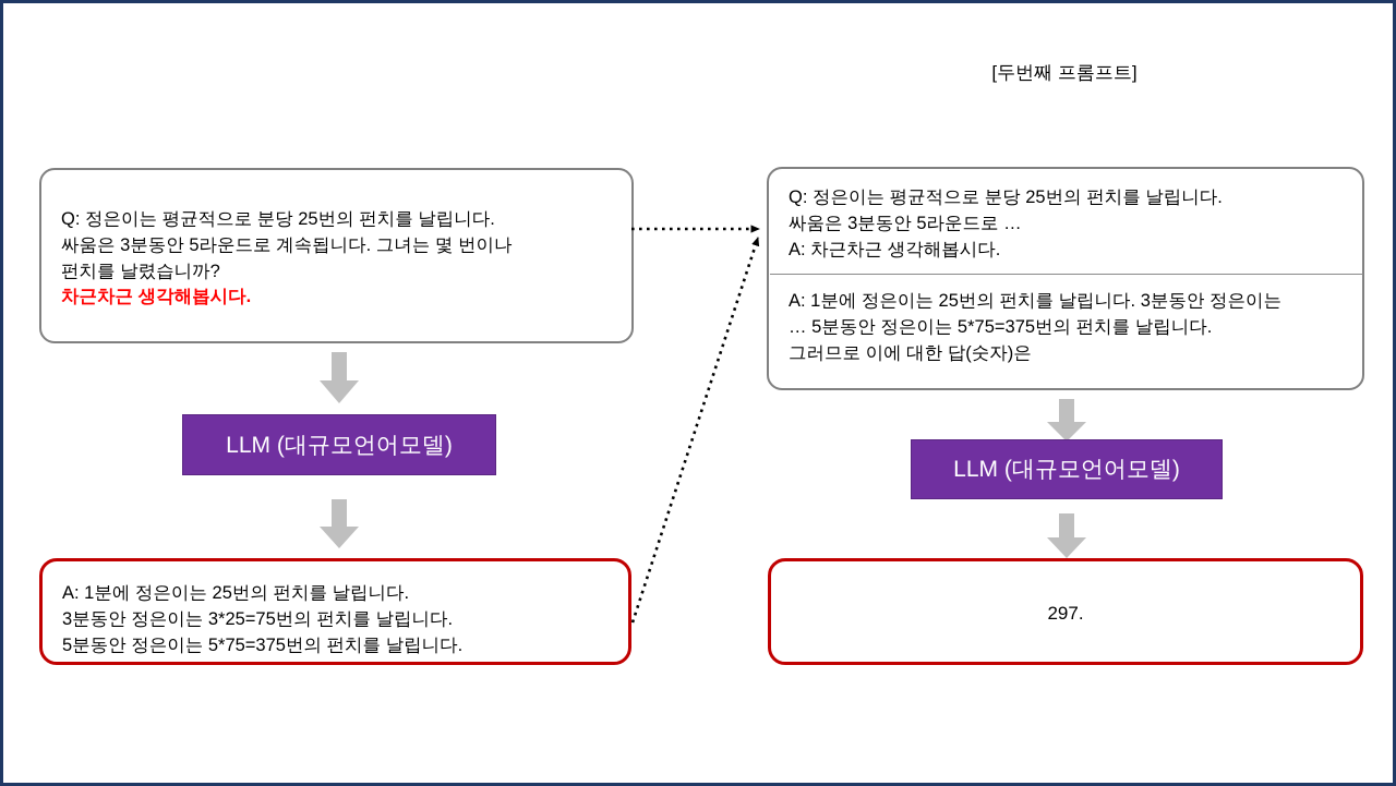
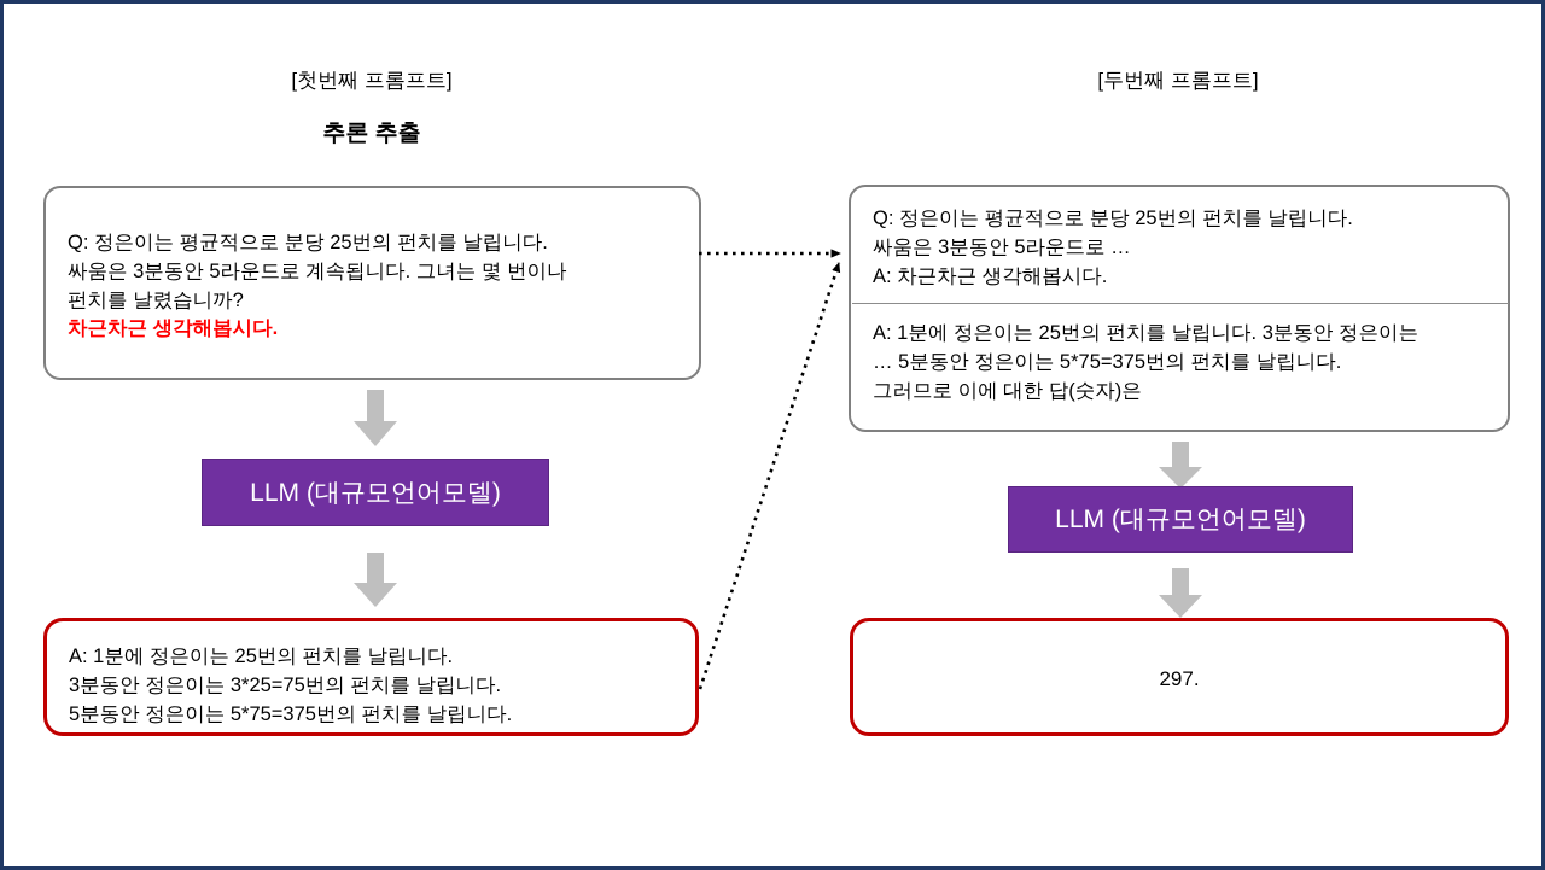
+ [첫번째 프롬프트]
+ 추론 추출
  Q: 정은이는 평균적으로 분당 25번의 펀치를 날립니다.
  싸움은 3분동안 5라운드로 계속됩니다. 그녀는 몇 번이나
  펀치를 날렸습니까?
  차근차근 생각해봅시다.
  LLM (대규모언어모델)
  A: 1분에 정은이는 25번의 펀치를 날립니다.
  3분동안 정은이는 3*25=75번의 펀치를 날립니다.
  5분동안 정은이는 5*75=375번의 펀치를 날립니다.
  [두번째 프롬프트]
  Q: 정은이는 평균적으로 분당 25번의 펀치를 날립니다.
  싸움은 3분동안 5라운드로 …
  A: 차근차근 생각해봅시다.
  A: 1분에 정은이는 25번의 펀치를 날립니다. 3분동안 정은이는
  … 5분동안 정은이는 5*75=375번의 펀치를 날립니다.
  그러므로 이에 대한 답(숫자)은
  LLM (대규모언어모델)
  297.
